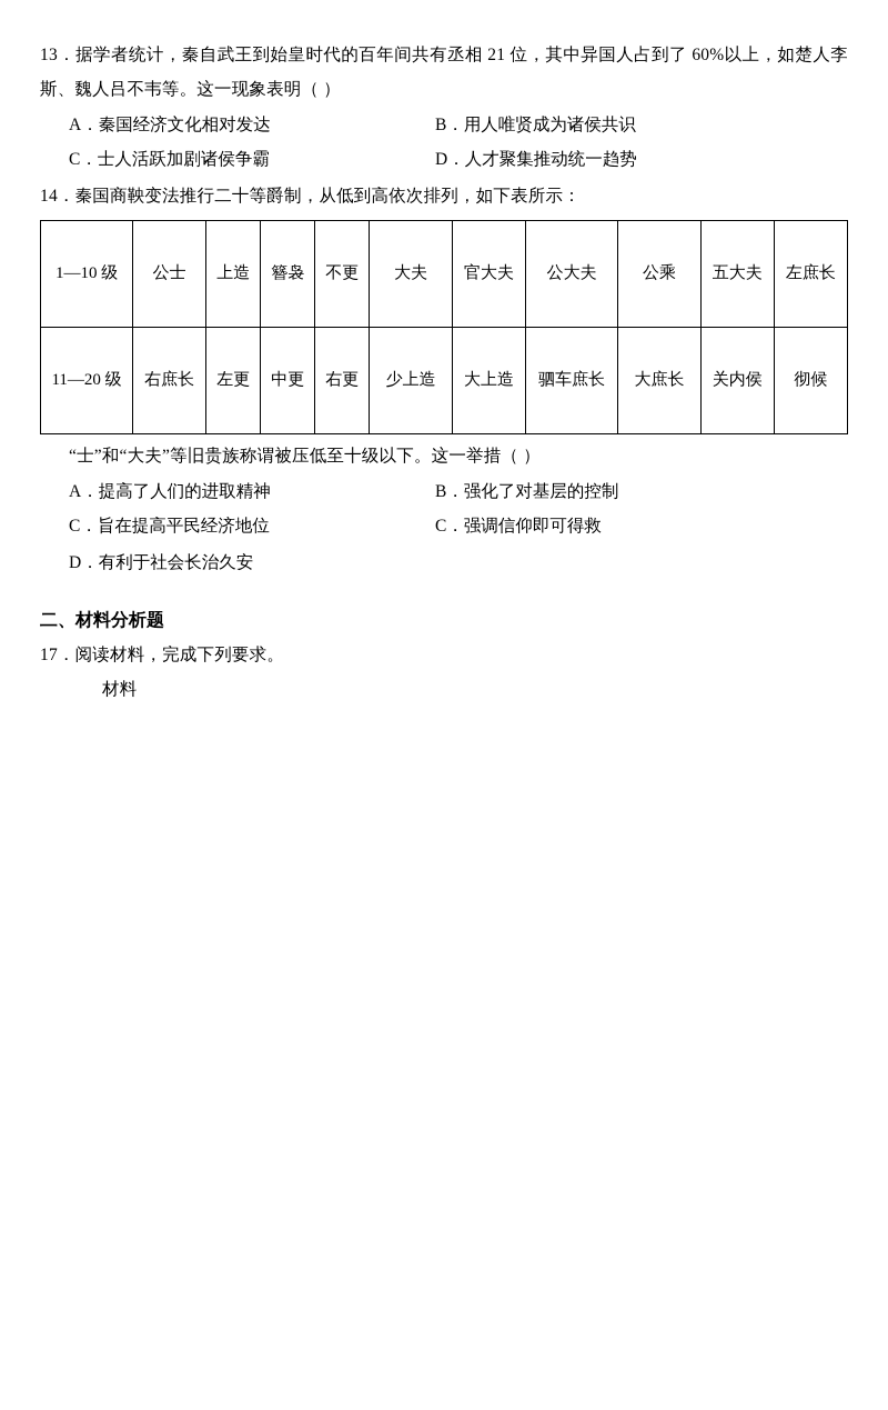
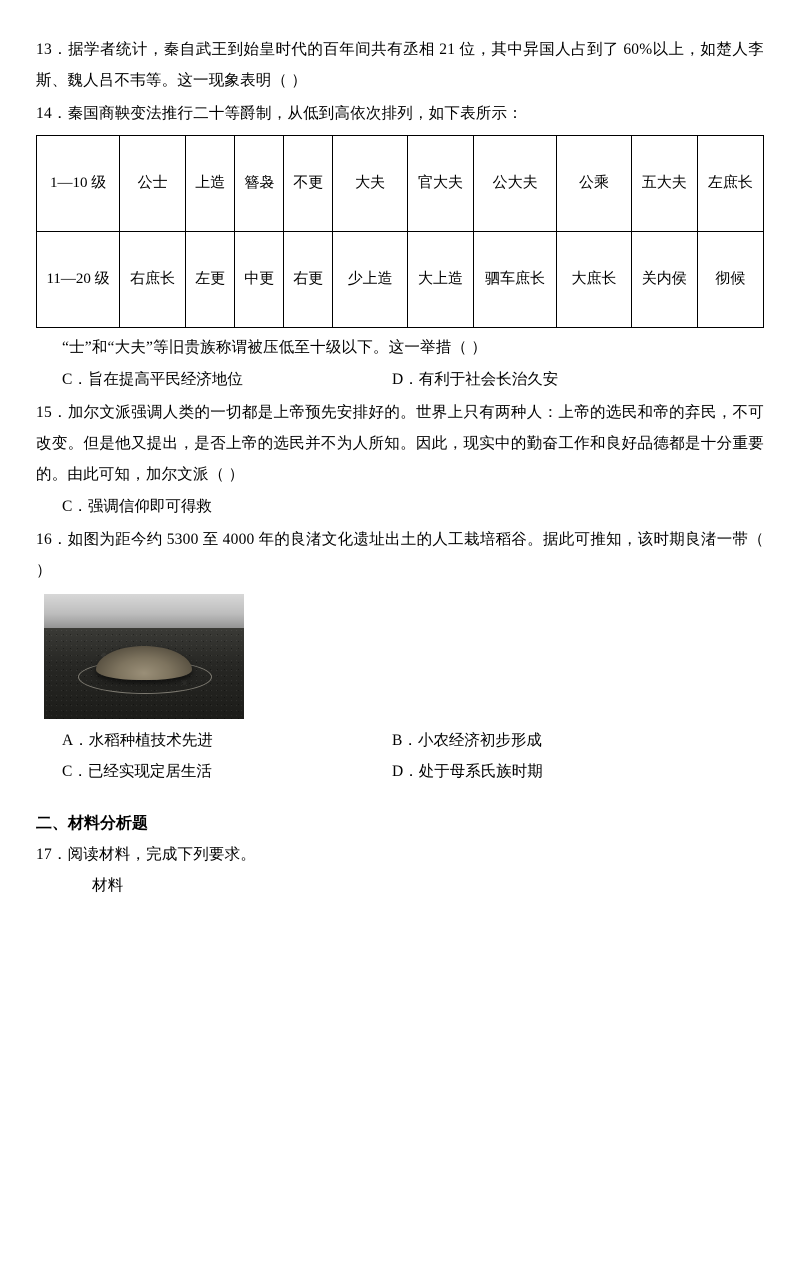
  13．据学者统计，秦自武王到始皇时代的百年间共有丞相 21 位，其中异国人占到了 60%以上，如楚人李斯、魏人吕不韦等。这一现象表明（ ）
- A．秦国经济文化相对发达
- B．用人唯贤成为诸侯共识
- C．士人活跃加剧诸侯争霸
- D．人才聚集推动统一趋势
  14．秦国商鞅变法推行二十等爵制，从低到高依次排列，如下表所示：
  1—10 级	公士	上造	簪袅	不更	大夫	官大夫	公大夫	公乘	五大夫	左庶长
  11—20 级	右庶长	左更	中更	右更	少上造	大上造	驷车庶长	大庶长	关内侯	彻候
  “士”和“大夫”等旧贵族称谓被压低至十级以下。这一举措（ ）
- A．提高了人们的进取精神
- B．强化了对基层的控制
  C．旨在提高平民经济地位
- C．强调信仰即可得救
+ D．有利于社会长治久安
+ 15．加尔文派强调人类的一切都是上帝预先安排好的。世界上只有两种人：上帝的选民和帝的弃民，不可改变。但是他又提出，是否上帝的选民并不为人所知。因此，现实中的勤奋工作和良好品德都是十分重要的。由此可知，加尔文派（ ）
- D．有利于社会长治久安
+ C．强调信仰即可得救
+ 16．如图为距今约 5300 至 4000 年的良渚文化遗址出土的人工栽培稻谷。据此可推知，该时期良渚一带（ ）
+ A．水稻种植技术先进
+ B．小农经济初步形成
+ C．已经实现定居生活
+ D．处于母系氏族时期
  二、材料分析题
  17．阅读材料，完成下列要求。
  材料
